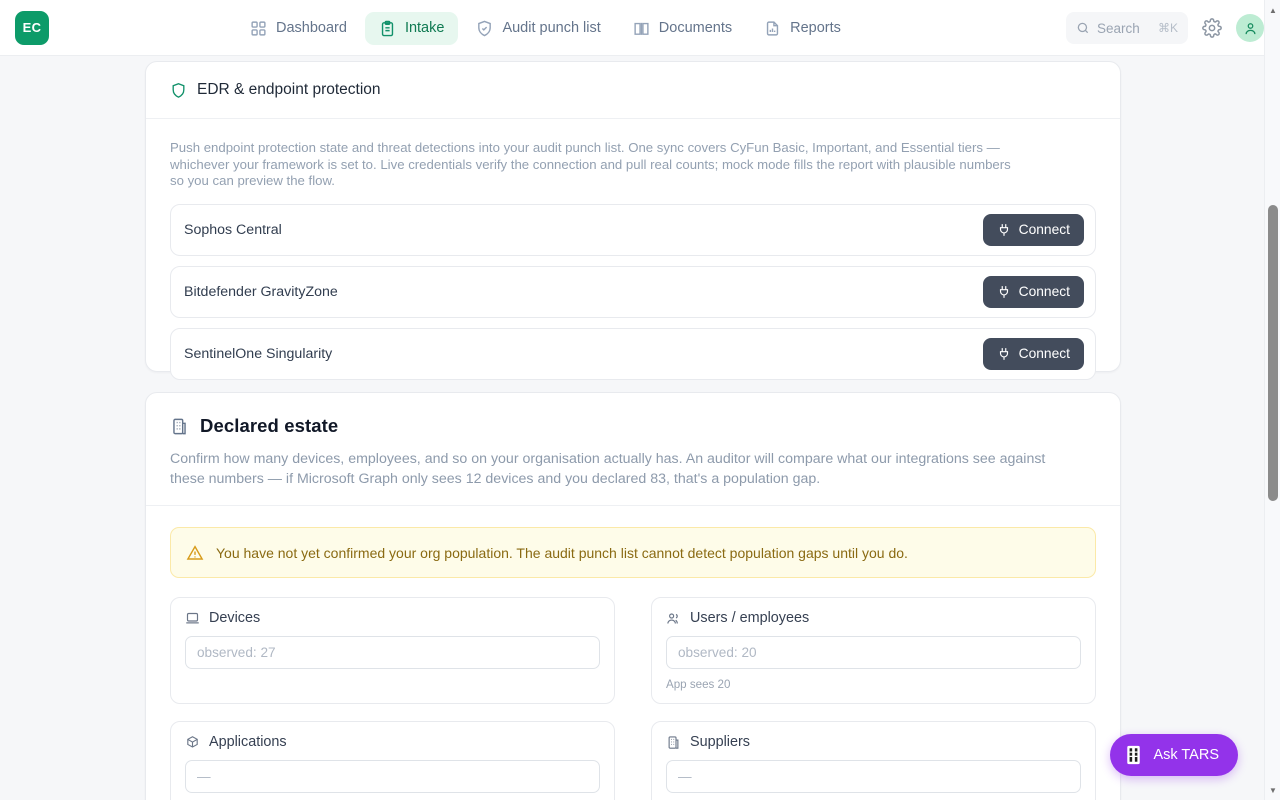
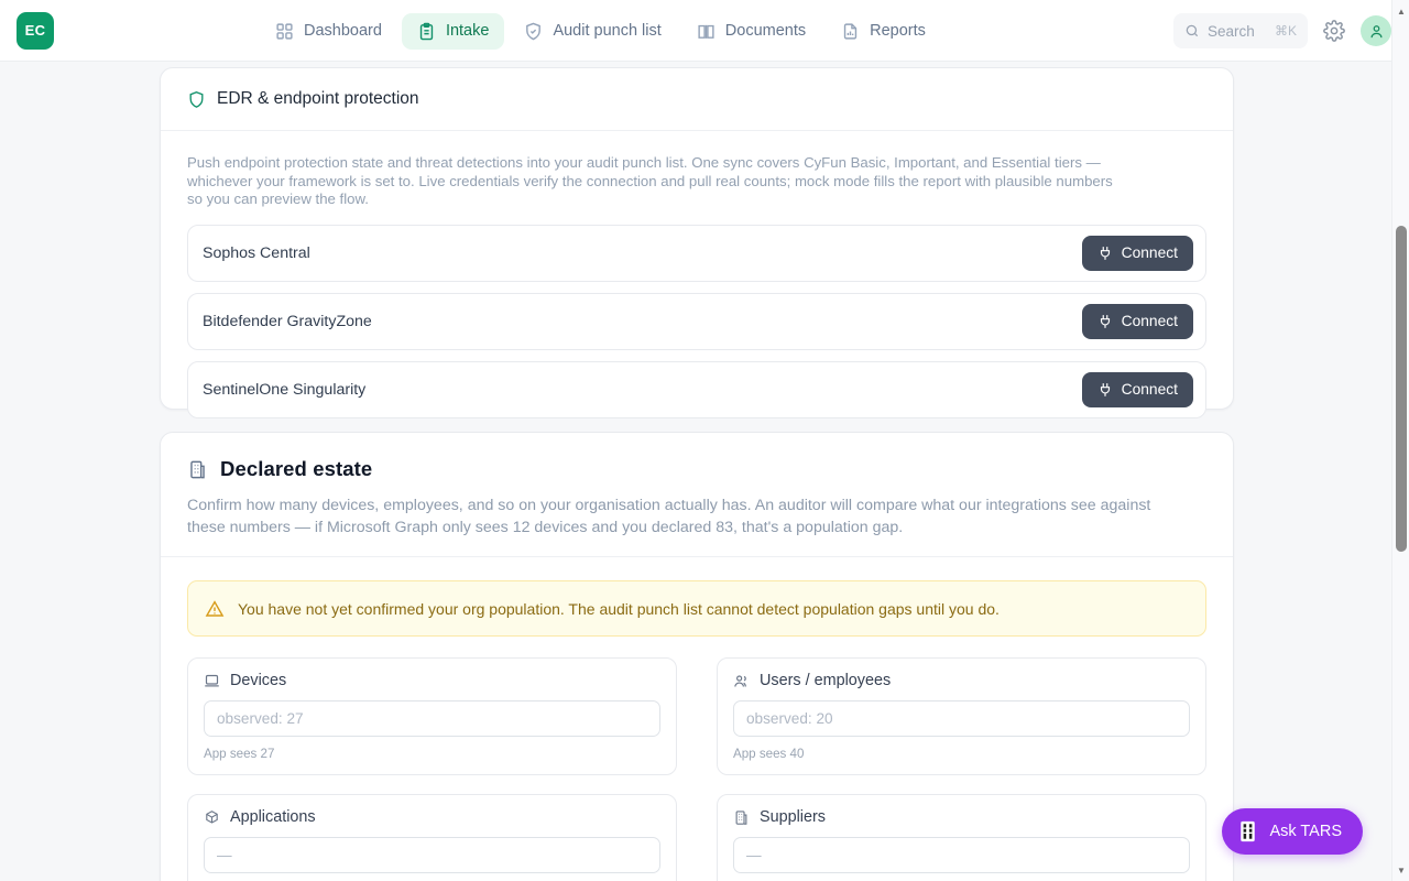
  EC
  Dashboard
  Intake
  Audit punch list
  Documents
  Reports
  Search
  ⌘K
  EDR & endpoint protection
  Push endpoint protection state and threat detections into your audit punch list. One sync covers CyFun Basic, Important, and Essential tiers — whichever your framework is set to. Live credentials verify the connection and pull real counts; mock mode fills the report with plausible numbers so you can preview the flow.
  Sophos Central
  Connect
  Bitdefender GravityZone
  Connect
  SentinelOne Singularity
  Connect
  Declared estate
  Confirm how many devices, employees, and so on your organisation actually has. An auditor will compare what our integrations see against these numbers — if Microsoft Graph only sees 12 devices and you declared 83, that's a population gap.
  You have not yet confirmed your org population. The audit punch list cannot detect population gaps until you do.
  Devices
  observed: 27
+ App sees 27
  Users / employees
  observed: 20
- App sees 20
+ App sees 40
  Applications
  —
  Suppliers
  —
  Ask TARS
  ▲
  ▼
